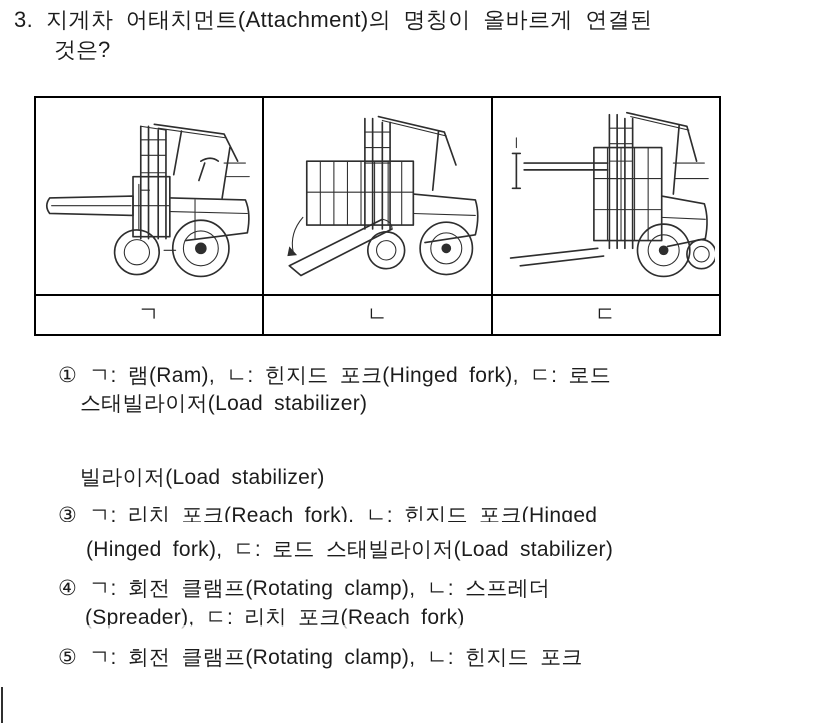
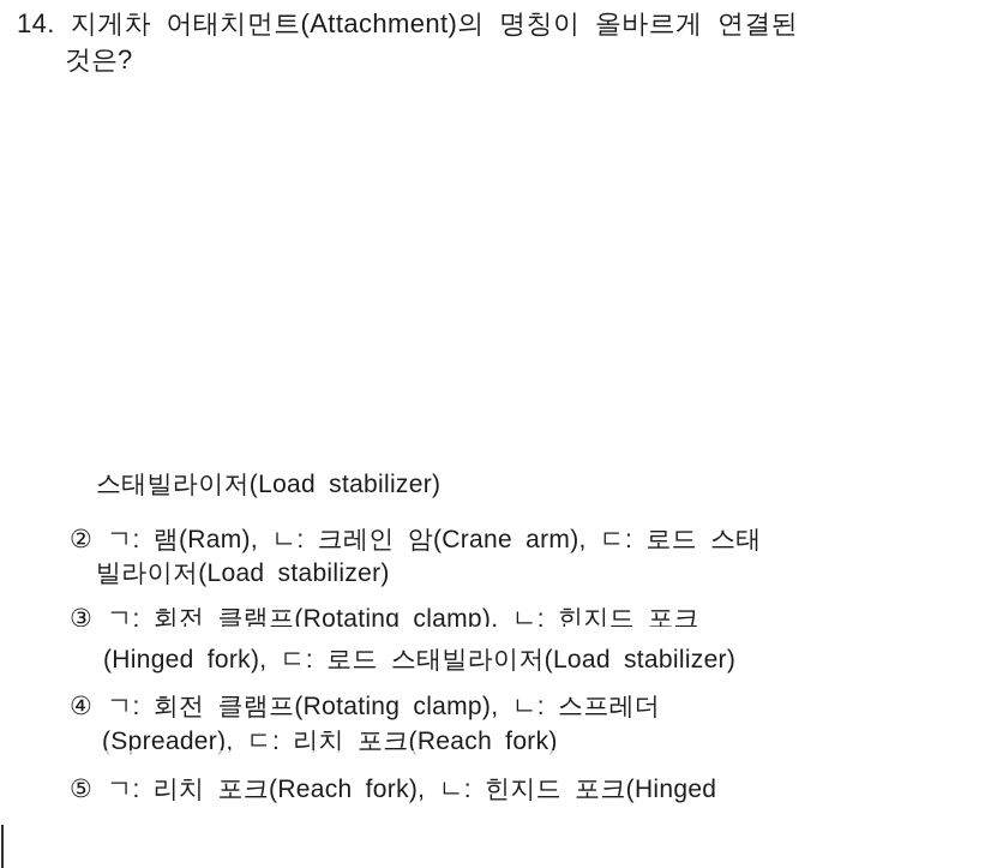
- 3. 지게차 어태치먼트(Attachment)의 명칭이 올바르게 연결된
+ 14. 지게차 어태치먼트(Attachment)의 명칭이 올바르게 연결된
  것은?
- ㄱ	ㄴ	ㄷ
- ① ㄱ: 램(Ram), ㄴ: 힌지드 포크(Hinged fork), ㄷ: 로드
  스태빌라이저(Load stabilizer)
+ ② ㄱ: 램(Ram), ㄴ: 크레인 암(Crane arm), ㄷ: 로드 스태
  빌라이저(Load stabilizer)
- ③ ㄱ: 리치 포크(Reach fork), ㄴ: 힌지드 포크(Hinged
+ ③ ㄱ: 회전 클램프(Rotating clamp), ㄴ: 힌지드 포크
  (Hinged fork), ㄷ: 로드 스태빌라이저(Load stabilizer)
  ④ ㄱ: 회전 클램프(Rotating clamp), ㄴ: 스프레더
  (Spreader), ㄷ: 리치 포크(Reach fork)
- ⑤ ㄱ: 회전 클램프(Rotating clamp), ㄴ: 힌지드 포크
+ ⑤ ㄱ: 리치 포크(Reach fork), ㄴ: 힌지드 포크(Hinged
